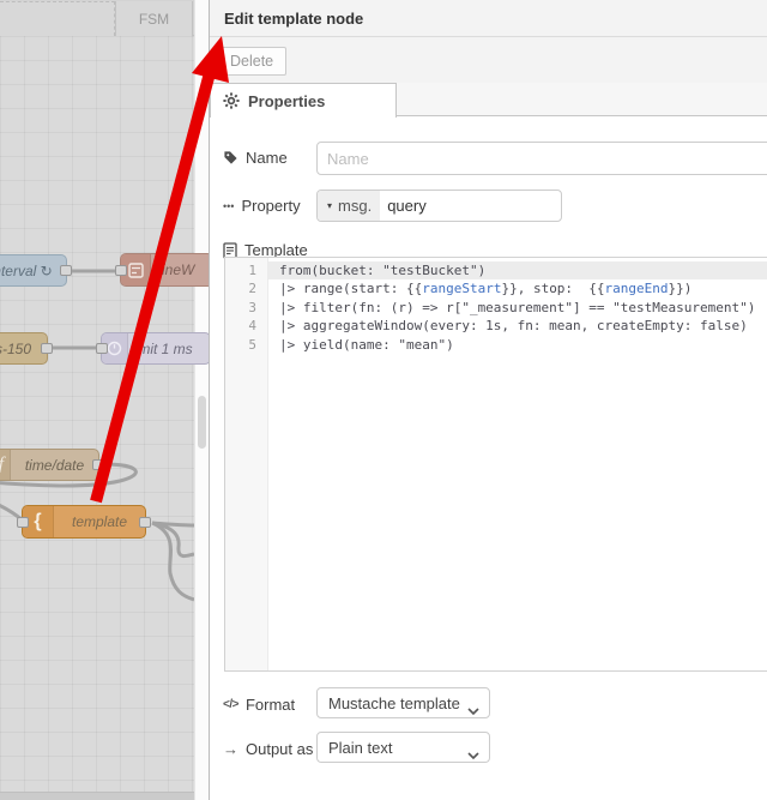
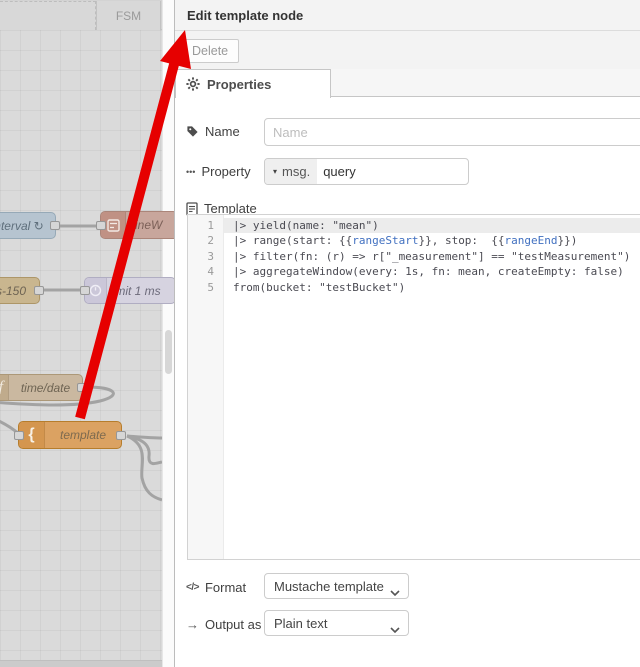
  FSM
  terval ↻
  -150
  mit 1 ms
  f
  time/date
  {
  template
  Edit template node
  Delete
  Properties
  Name
  Name
  •••
  Property
  ▾
  msg.
  query
  Template
  1
  2
  3
  4
  5
- from(bucket: "testBucket")
+ |> yield(name: "mean")
  |> range(start: {{rangeStart}}, stop: {{rangeEnd}})
  |> filter(fn: (r) => r["_measurement"] == "testMeasurement")
  |> aggregateWindow(every: 1s, fn: mean, createEmpty: false)
- |> yield(name: "mean")
+ from(bucket: "testBucket")
  </>
  Format
  Mustache template
  →
  Output as
  Plain text
